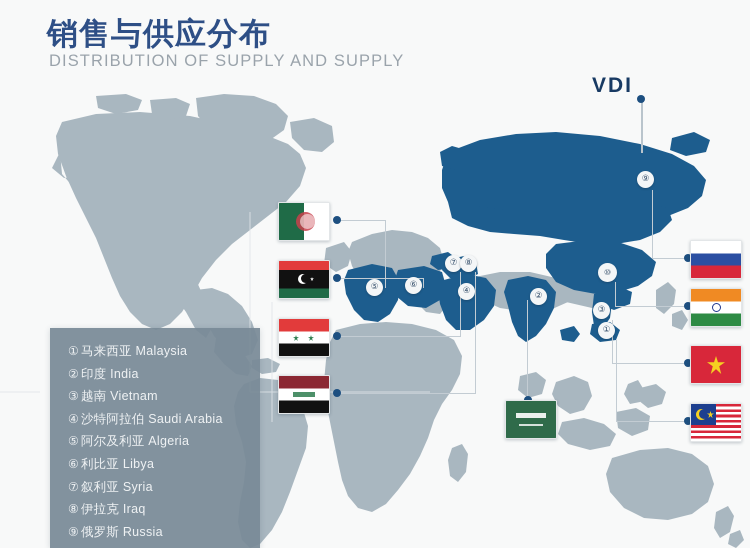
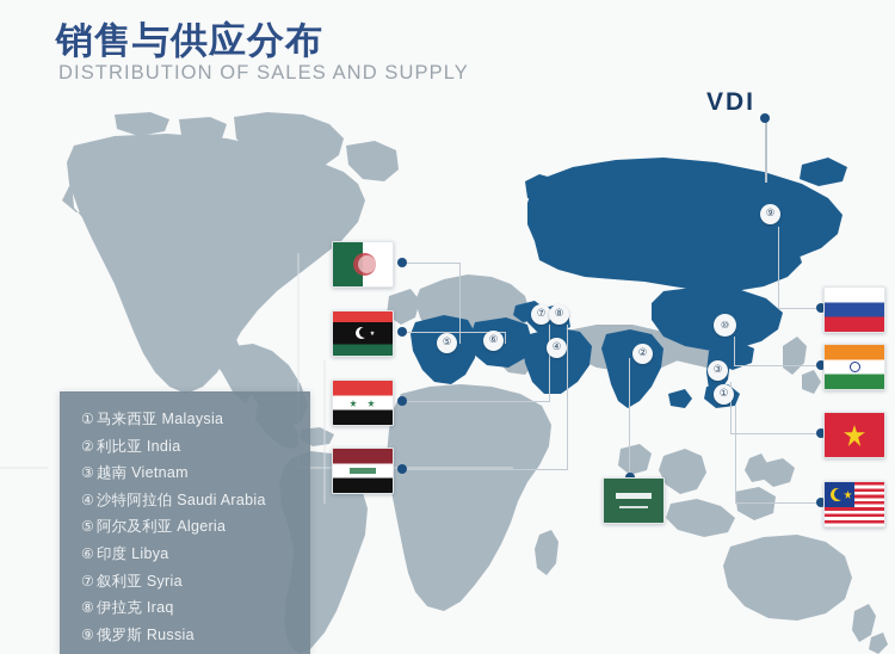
  销售与供应分布
- DISTRIBUTION OF SUPPLY AND SUPPLY
+ DISTRIBUTION OF SALES AND SUPPLY
  VDI
  ①
  ②
  ③
  ④
  ⑤
  ⑥
  ⑦
  ⑧
  ⑨
  ⑩
  ① 马来西亚 Malaysia
- ② 印度 India
+ ② 利比亚 India
  ③ 越南 Vietnam
  ④ 沙特阿拉伯 Saudi Arabia
  ⑤ 阿尔及利亚 Algeria
- ⑥ 利比亚 Libya
+ ⑥ 印度 Libya
  ⑦ 叙利亚 Syria
  ⑧ 伊拉克 Iraq
  ⑨ 俄罗斯 Russia
